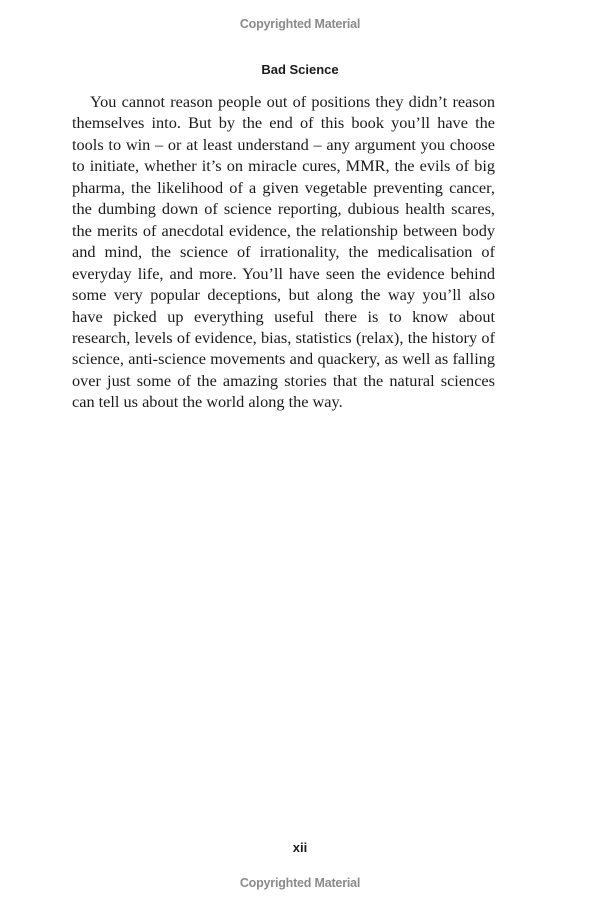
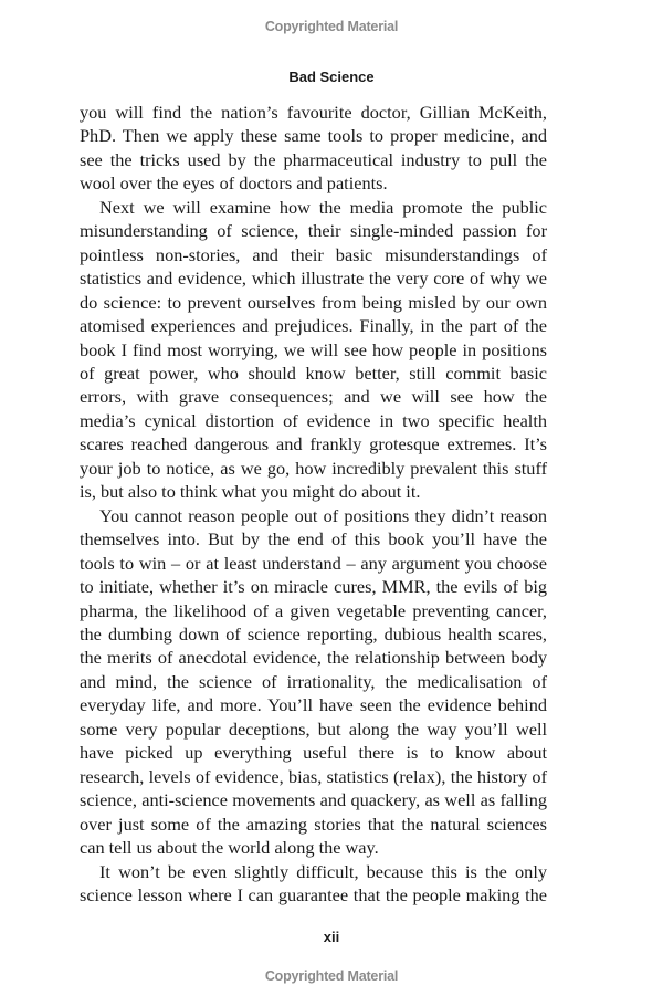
  Copyrighted Material
  Bad Science
+ you will find the nation’s favourite doctor, Gillian McKeith, PhD. Then we apply these same tools to proper medicine, and see the tricks used by the pharmaceutical industry to pull the wool over the eyes of doctors and patients.
+ Next we will examine how the media promote the public misunderstanding of science, their single-minded passion for pointless non-stories, and their basic misunderstandings of statistics and evidence, which illustrate the very core of why we do science: to prevent ourselves from being misled by our own atomised experiences and prejudices. Finally, in the part of the book I find most worrying, we will see how people in positions of great power, who should know better, still commit basic errors, with grave consequences; and we will see how the media’s cynical distortion of evidence in two specific health scares reached dangerous and frankly grotesque extremes. It’s your job to notice, as we go, how incredibly prevalent this stuff is, but also to think what you might do about it.
- You cannot reason people out of positions they didn’t reason themselves into. But by the end of this book you’ll have the tools to win – or at least understand – any argument you choose to initiate, whether it’s on miracle cures, MMR, the evils of big pharma, the likelihood of a given vegetable preventing cancer, the dumbing down of science reporting, dubious health scares, the merits of anecdotal evidence, the relationship between body and mind, the science of irrationality, the medicalisation of everyday life, and more. You’ll have seen the evidence behind some very popular deceptions, but along the way you’ll also have picked up everything useful there is to know about research, levels of evidence, bias, statistics (relax), the history of science, anti-science movements and quackery, as well as falling over just some of the amazing stories that the natural sciences can tell us about the world along the way.
+ You cannot reason people out of positions they didn’t reason themselves into. But by the end of this book you’ll have the tools to win – or at least understand – any argument you choose to initiate, whether it’s on miracle cures, MMR, the evils of big pharma, the likelihood of a given vegetable preventing cancer, the dumbing down of science reporting, dubious health scares, the merits of anecdotal evidence, the relationship between body and mind, the science of irrationality, the medicalisation of everyday life, and more. You’ll have seen the evidence behind some very popular deceptions, but along the way you’ll well have picked up everything useful there is to know about research, levels of evidence, bias, statistics (relax), the history of science, anti-science movements and quackery, as well as falling over just some of the amazing stories that the natural sciences can tell us about the world along the way.
+ It won’t be even slightly difficult, because this is the only science lesson where I can guarantee that the people making the
  xii
  Copyrighted Material
